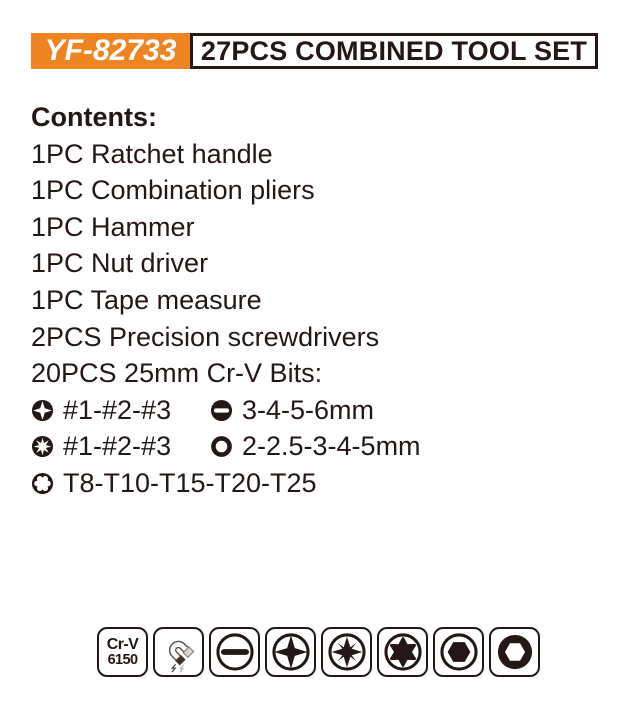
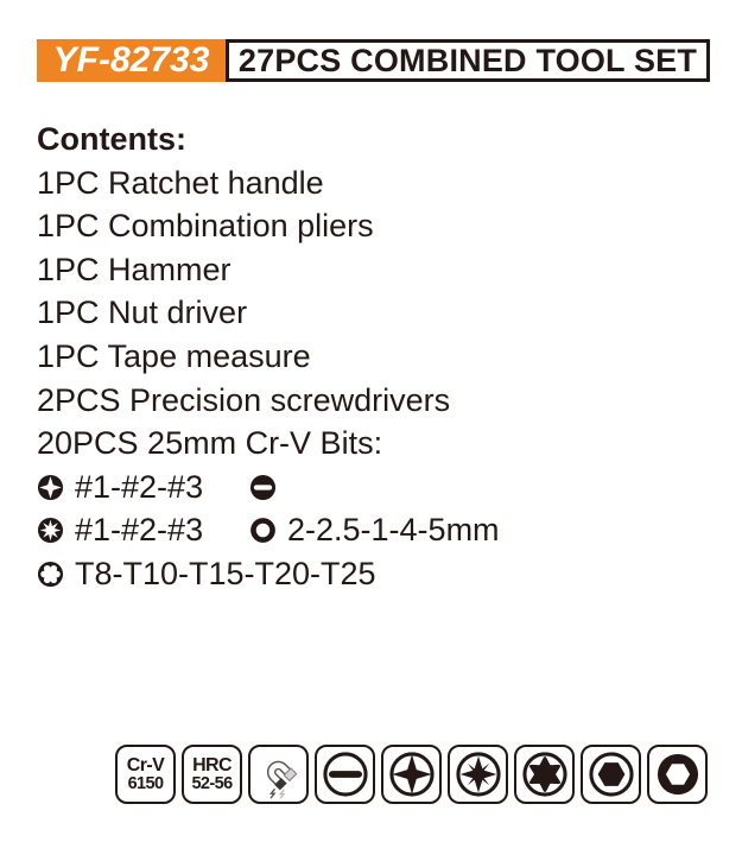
  YF-82733
  27PCS COMBINED TOOL SET
  Contents:
  1PC Ratchet handle
  1PC Combination pliers
  1PC Hammer
  1PC Nut driver
  1PC Tape measure
  2PCS Precision screwdrivers
  20PCS 25mm Cr-V Bits:
  #1-#2-#3
- 3-4-5-6mm
  #1-#2-#3
- 2-2.5-3-4-5mm
+ 2-2.5-1-4-5mm
  T8-T10-T15-T20-T25
  Cr-V
  6150
+ HRC
+ 52-56
